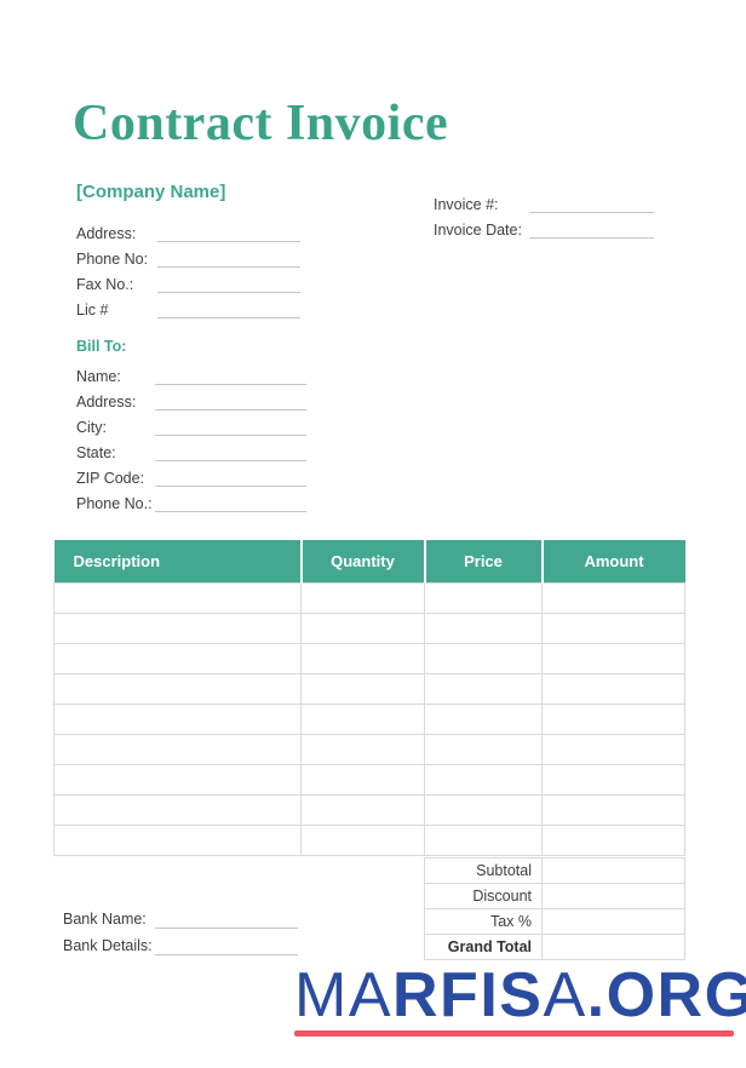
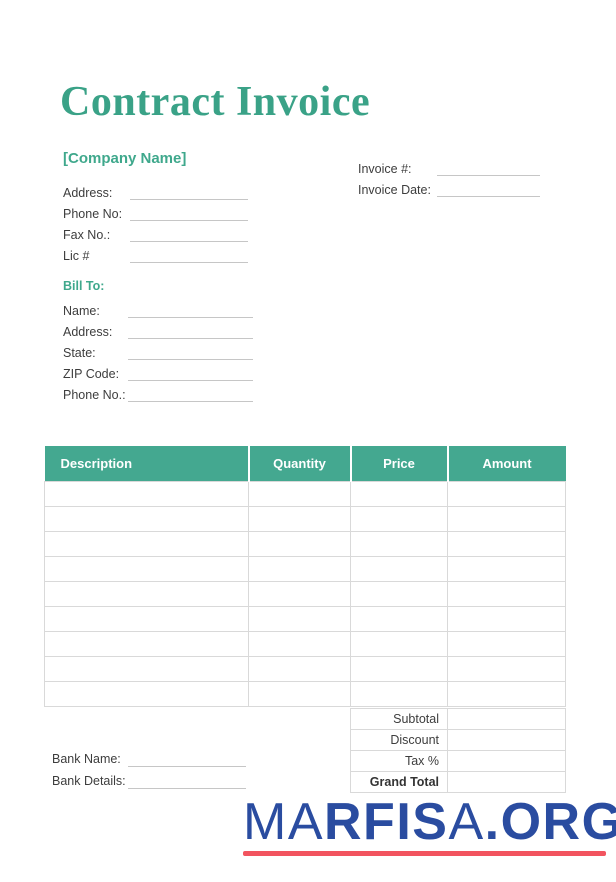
  Contract Invoice
  [Company Name]
  Address:
  Phone No:
  Fax No.:
  Lic #
  Invoice #:
  Invoice Date:
  Bill To:
  Name:
  Address:
- City:
  State:
  ZIP Code:
  Phone No.:
  Description	Quantity	Price	Amount
  Subtotal
  Discount
  Tax %
  Grand Total
  Bank Name:
  Bank Details:
  MARFISA.ORG
